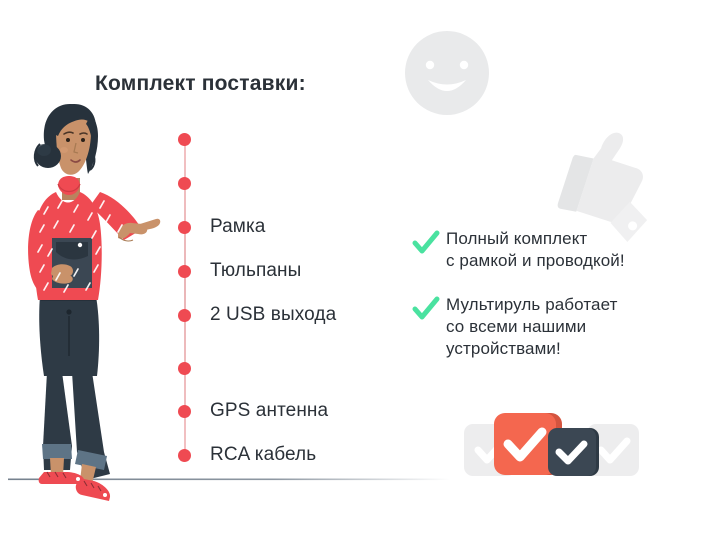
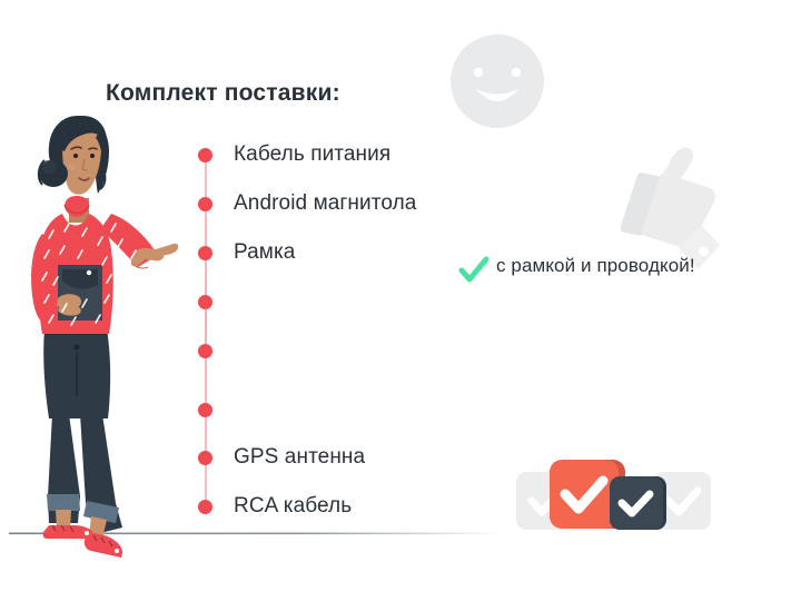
  Комплект поставки:
+ Кабель питания
+ Android магнитола
  Рамка
- Тюльпаны
- 2 USB выхода
  GPS антенна
  RCA кабель
- Полный комплект
  с рамкой и проводкой!
- Мультируль работает
- со всеми нашими
- устройствами!
